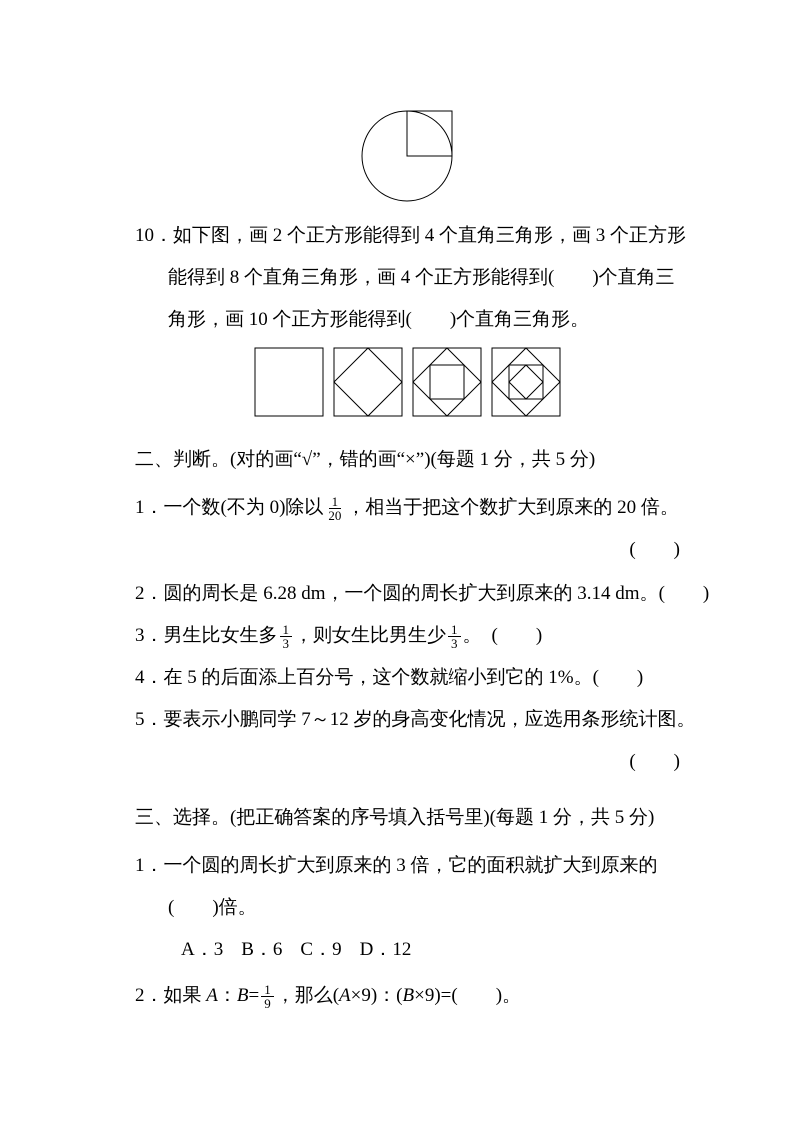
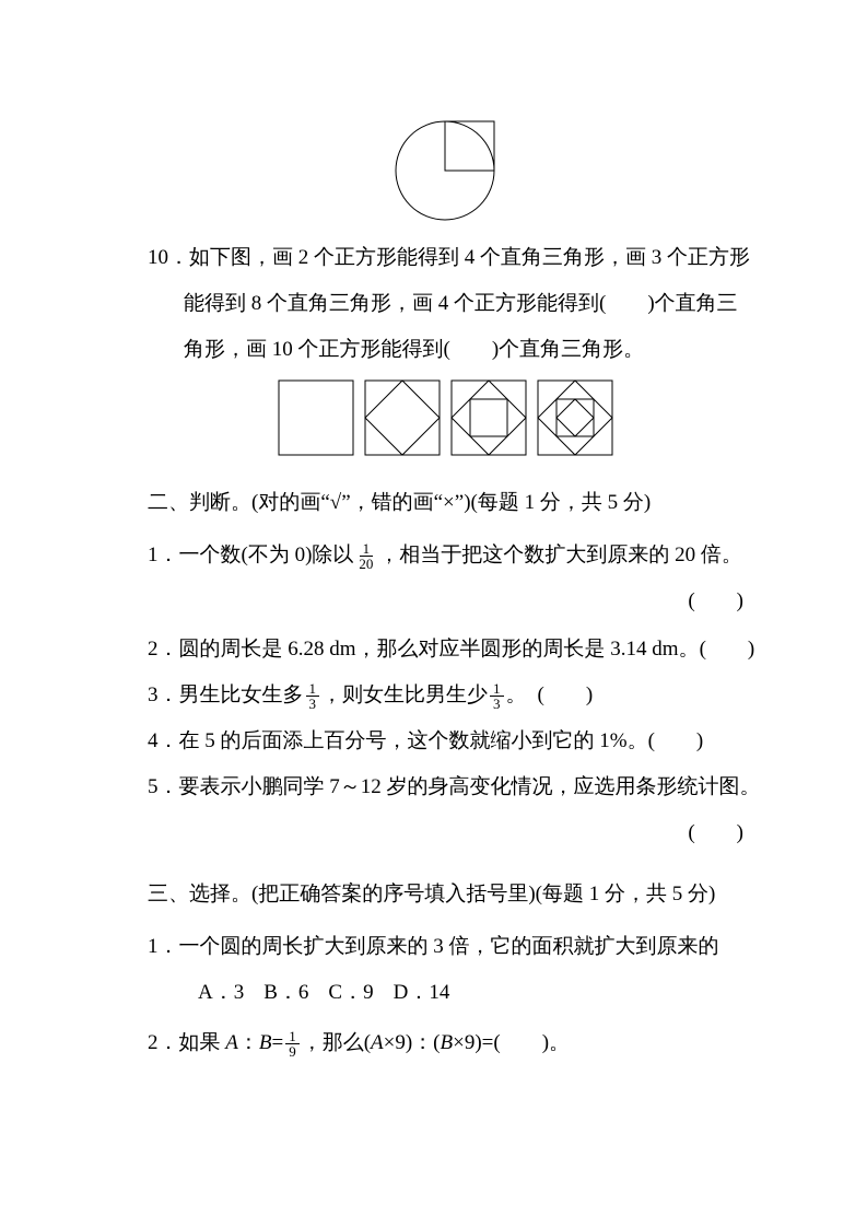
  10．如下图，画 2 个正方形能得到 4 个直角三角形，画 3 个正方形
  能得到 8 个直角三角形，画 4 个正方形能得到( )个直角三
  角形，画 10 个正方形能得到( )个直角三角形。
  二、判断。(对的画“√”，错的画“×”)(每题 1 分，共 5 分)
  1．一个数(不为 0)除以
  1
  20
  ，相当于把这个数扩大到原来的 20 倍。
  ( )
- 2．圆的周长是 6.28 dm，一个圆的周长扩大到原来的 3.14 dm。( )
+ 2．圆的周长是 6.28 dm，那么对应半圆形的周长是 3.14 dm。( )
  3．男生比女生多
  1
  3
  ，则女生比男生少
  1
  3
  。 ( )
  4．在 5 的后面添上百分号，这个数就缩小到它的 1%。( )
  5．要表示小鹏同学 7～12 岁的身高变化情况，应选用条形统计图。
  ( )
  三、选择。(把正确答案的序号填入括号里)(每题 1 分，共 5 分)
  1．一个圆的周长扩大到原来的 3 倍，它的面积就扩大到原来的
- ( )倍。
- A．3 B．6 C．9 D．12
+ A．3 B．6 C．9 D．14
  2．如果 A：B=
  1
  9
  ，那么(A×9)：(B×9)=( )。
